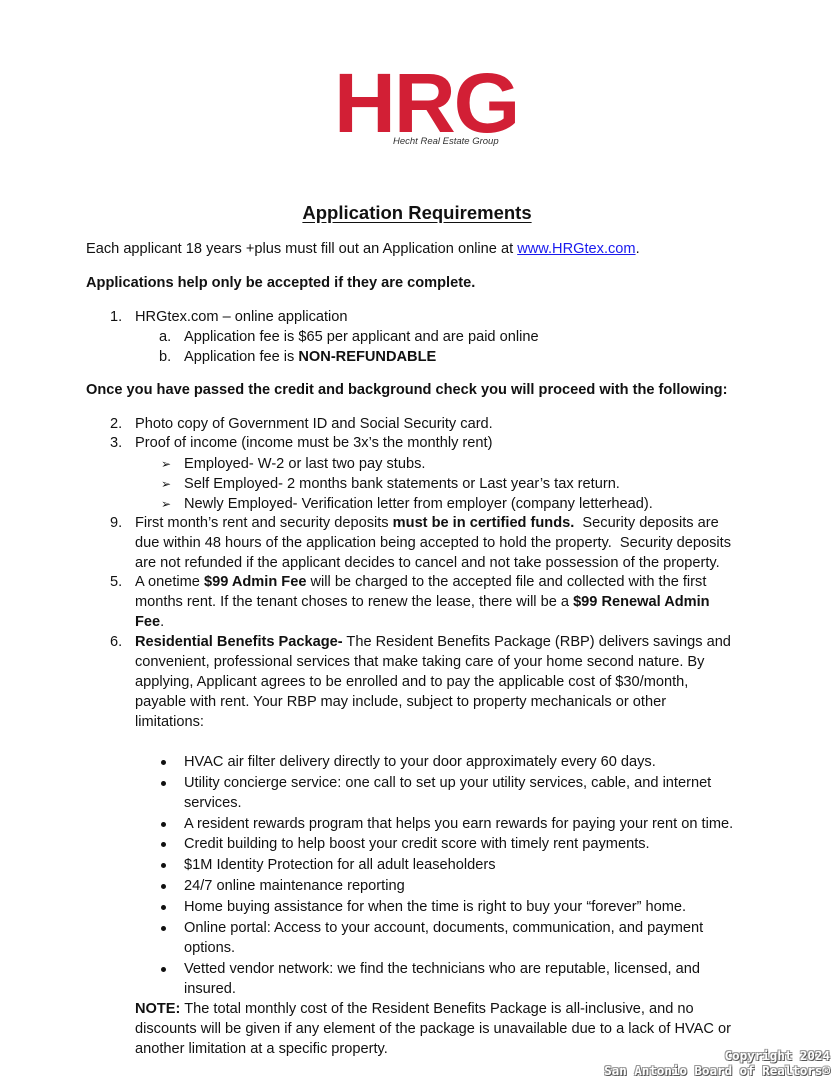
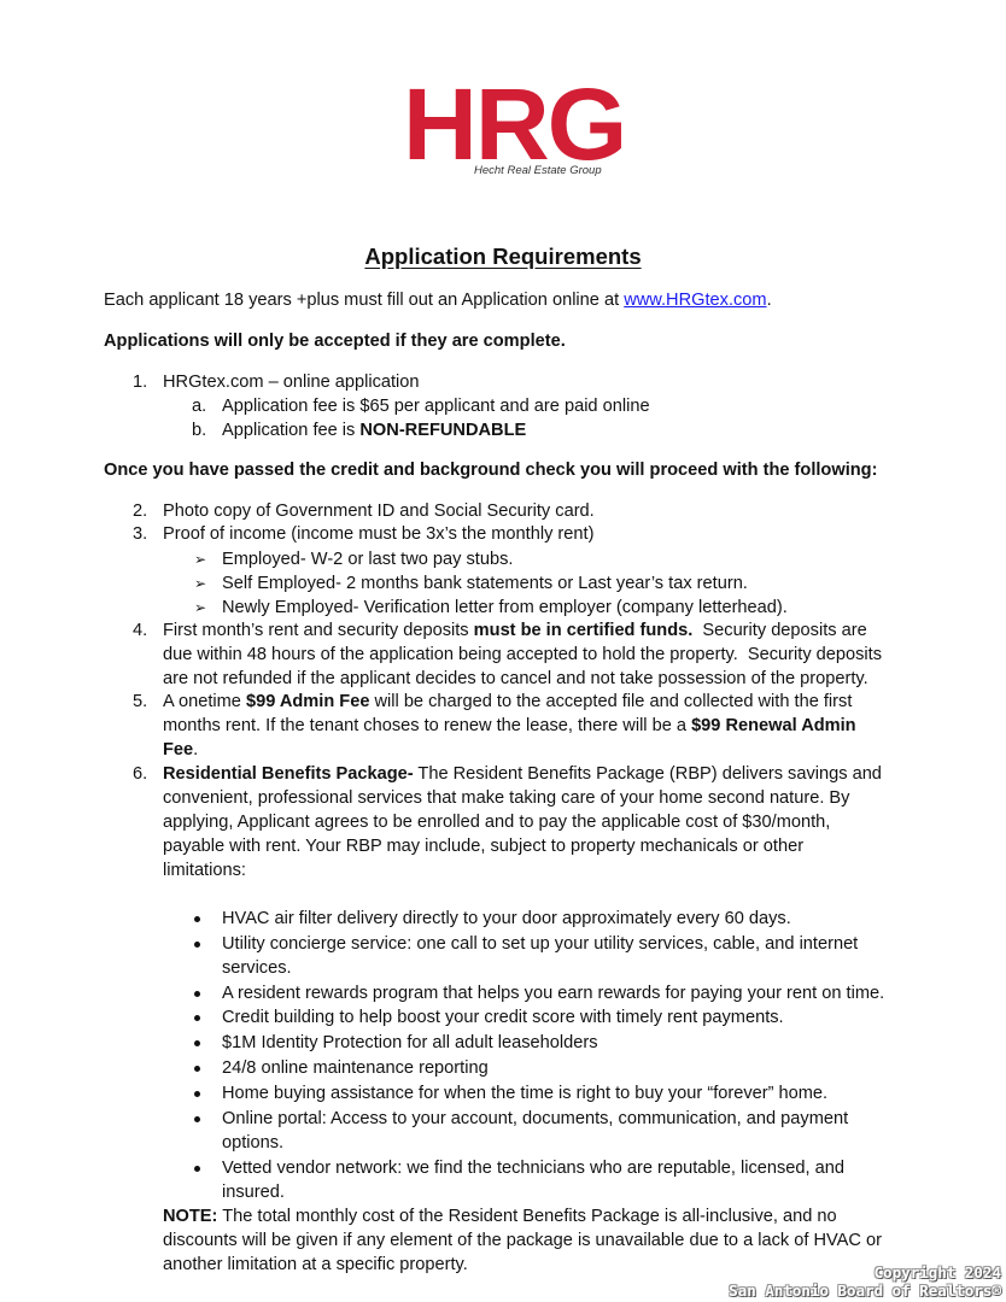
  HRG
  Hecht Real Estate Group
  Application Requirements
  Each applicant 18 years +plus must fill out an Application online at www.HRGtex.com.
- Applications help only be accepted if they are complete.
+ Applications will only be accepted if they are complete.
  1.
  HRGtex.com – online application
  a.
  Application fee is $65 per applicant and are paid online
  b.
  Application fee is NON-REFUNDABLE
  Once you have passed the credit and background check you will proceed with the following:
  2.
  Photo copy of Government ID and Social Security card.
  3.
  Proof of income (income must be 3x’s the monthly rent)
  ➢
  Employed- W-2 or last two pay stubs.
  ➢
  Self Employed- 2 months bank statements or Last year’s tax return.
  ➢
  Newly Employed- Verification letter from employer (company letterhead).
- 9.
+ 4.
  First month’s rent and security deposits must be in certified funds. Security deposits are
  due within 48 hours of the application being accepted to hold the property. Security deposits
  are not refunded if the applicant decides to cancel and not take possession of the property.
  5.
  A onetime $99 Admin Fee will be charged to the accepted file and collected with the first
  months rent. If the tenant choses to renew the lease, there will be a $99 Renewal Admin
  Fee.
  6.
  Residential Benefits Package- The Resident Benefits Package (RBP) delivers savings and
  convenient, professional services that make taking care of your home second nature. By
  applying, Applicant agrees to be enrolled and to pay the applicable cost of $30/month,
  payable with rent. Your RBP may include, subject to property mechanicals or other
  limitations:
  HVAC air filter delivery directly to your door approximately every 60 days.
  Utility concierge service: one call to set up your utility services, cable, and internet
  services.
  A resident rewards program that helps you earn rewards for paying your rent on time.
  Credit building to help boost your credit score with timely rent payments.
  $1M Identity Protection for all adult leaseholders
- 24/7 online maintenance reporting
+ 24/8 online maintenance reporting
  Home buying assistance for when the time is right to buy your “forever” home.
  Online portal: Access to your account, documents, communication, and payment
  options.
  Vetted vendor network: we find the technicians who are reputable, licensed, and
  insured.
  NOTE: The total monthly cost of the Resident Benefits Package is all-inclusive, and no
  discounts will be given if any element of the package is unavailable due to a lack of HVAC or
  another limitation at a specific property.
  Copyright 2024
  San Antonio Board of Realtors®
